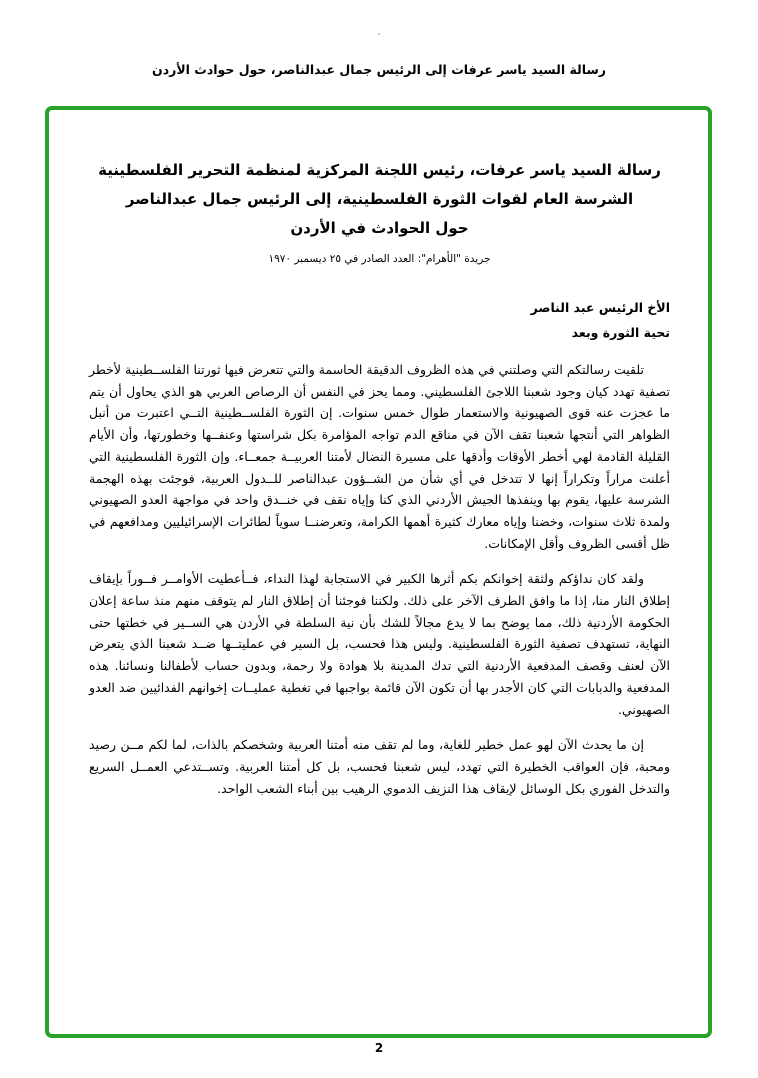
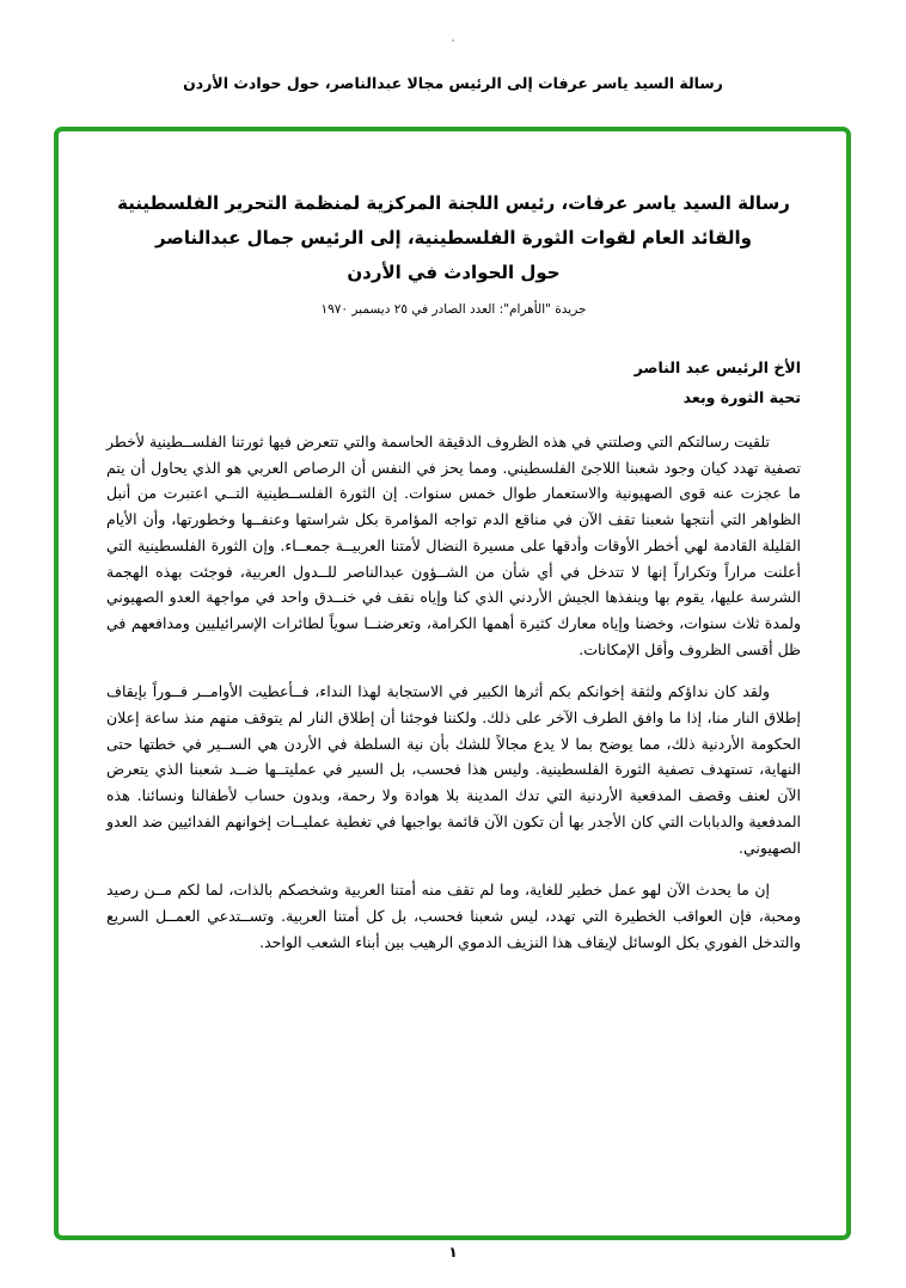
  ·
- رسالة السيد ياسر عرفات إلى الرئيس جمال عبدالناصر، حول حوادث الأردن
+ رسالة السيد ياسر عرفات إلى الرئيس مجالا عبدالناصر، حول حوادث الأردن
  رسالة السيد ياسر عرفات، رئيس اللجنة المركزية لمنظمة التحرير الفلسطينية
- الشرسة العام لقوات الثورة الفلسطينية، إلى الرئيس جمال عبدالناصر
+ والقائد العام لقوات الثورة الفلسطينية، إلى الرئيس جمال عبدالناصر
  حول الحوادث في الأردن
  جريدة "الأهرام": العدد الصادر في ٢٥ ديسمبر ١٩٧٠
  الأخ الرئيس عبد الناصر
  تحية الثورة وبعد
  تلقيت رسالتكم التي وصلتني في هذه الظروف الدقيقة الحاسمة والتي تتعرض فيها ثورتنا الفلســطينية لأخطر تصفية تهدد كيان وجود شعبنا اللاجئ الفلسطيني. ومما يحز في النفس أن الرصاص العربي هو الذي يحاول أن يتم ما عجزت عنه قوى الصهيونية والاستعمار طوال خمس سنوات. إن الثورة الفلســطينية التــي اعتبرت من أنبل الظواهر التي أنتجها شعبنا تقف الآن في مناقع الدم تواجه المؤامرة بكل شراستها وعنفــها وخطورتها، وأن الأيام القليلة القادمة لهي أخطر الأوقات وأدقها على مسيرة النضال لأمتنا العربيــة جمعــاء. وإن الثورة الفلسطينية التي أعلنت مراراً وتكراراً إنها لا تتدخل في أي شأن من الشــؤون عبدالناصر للــدول العربية، فوجئت بهذه الهجمة الشرسة عليها، يقوم بها وينفذها الجيش الأردني الذي كنا وإياه نقف في خنــدق واحد في مواجهة العدو الصهيوني ولمدة ثلاث سنوات، وخضنا وإياه معارك كثيرة أهمها الكرامة، وتعرضنــا سوياً لطائرات الإسرائيليين ومدافعهم في ظل أقسى الظروف وأقل الإمكانات.
  ولقد كان نداؤكم ولثقة إخوانكم بكم أثرها الكبير في الاستجابة لهذا النداء، فــأعطيت الأوامــر فــوراً بإيقاف إطلاق النار منا، إذا ما وافق الطرف الآخر على ذلك. ولكننا فوجئنا أن إطلاق النار لم يتوقف منهم منذ ساعة إعلان الحكومة الأردنية ذلك، مما يوضح بما لا يدع مجالاً للشك بأن نية السلطة في الأردن هي الســير في خطتها حتى النهاية، تستهدف تصفية الثورة الفلسطينية. وليس هذا فحسب، بل السير في عمليتــها ضــد شعبنا الذي يتعرض الآن لعنف وقصف المدفعية الأردنية التي تدك المدينة بلا هوادة ولا رحمة، وبدون حساب لأطفالنا ونسائنا. هذه المدفعية والدبابات التي كان الأجدر بها أن تكون الآن قائمة بواجبها في تغطية عمليــات إخوانهم الفدائيين ضد العدو الصهيوني.
  إن ما يحدث الآن لهو عمل خطير للغاية، وما لم تقف منه أمتنا العربية وشخصكم بالذات، لما لكم مــن رصيد ومحبة، فإن العواقب الخطيرة التي تهدد، ليس شعبنا فحسب، بل كل أمتنا العربية. وتســتدعي العمــل السريع والتدخل الفوري بكل الوسائل لإيقاف هذا النزيف الدموي الرهيب بين أبناء الشعب الواحد.
- 2
+ ١
